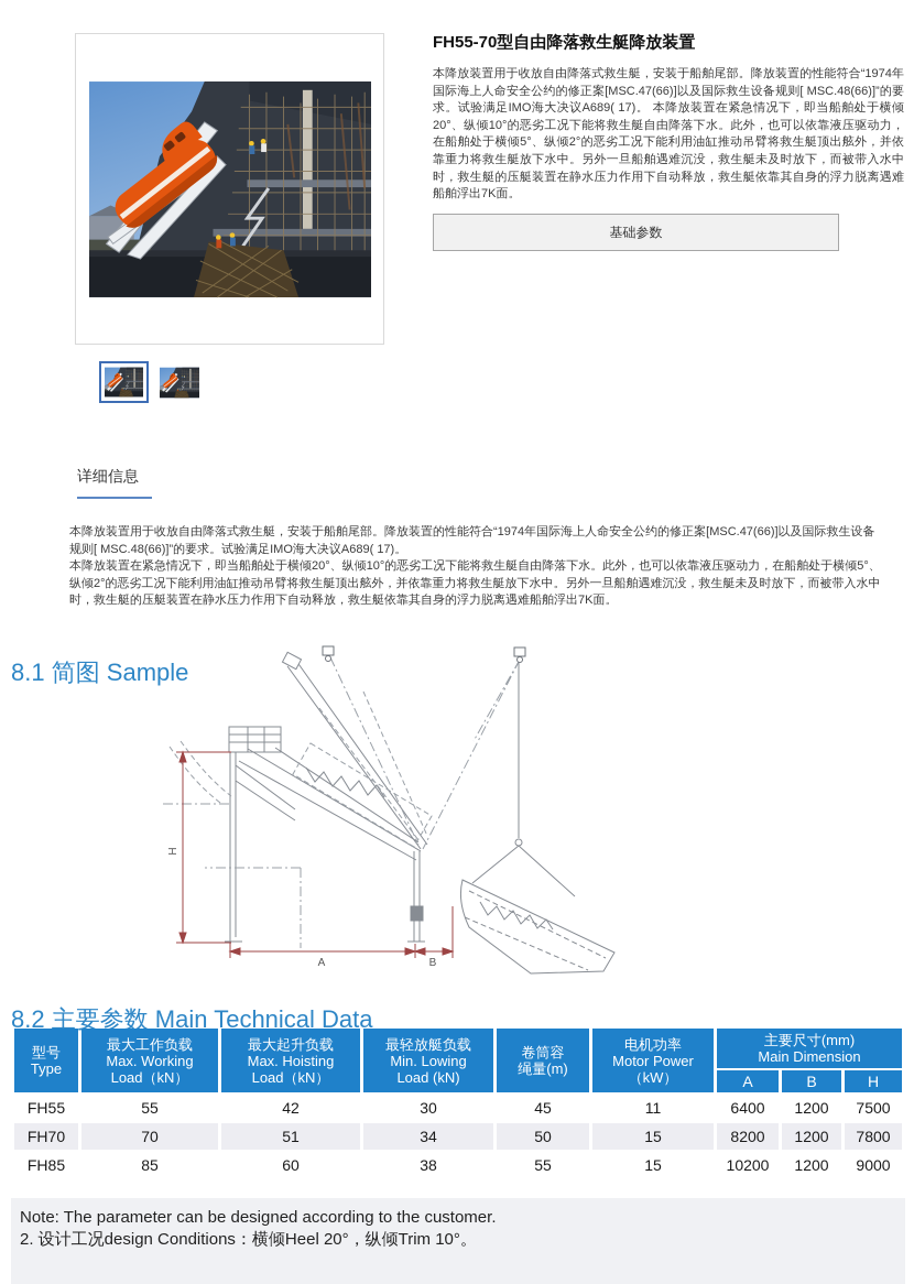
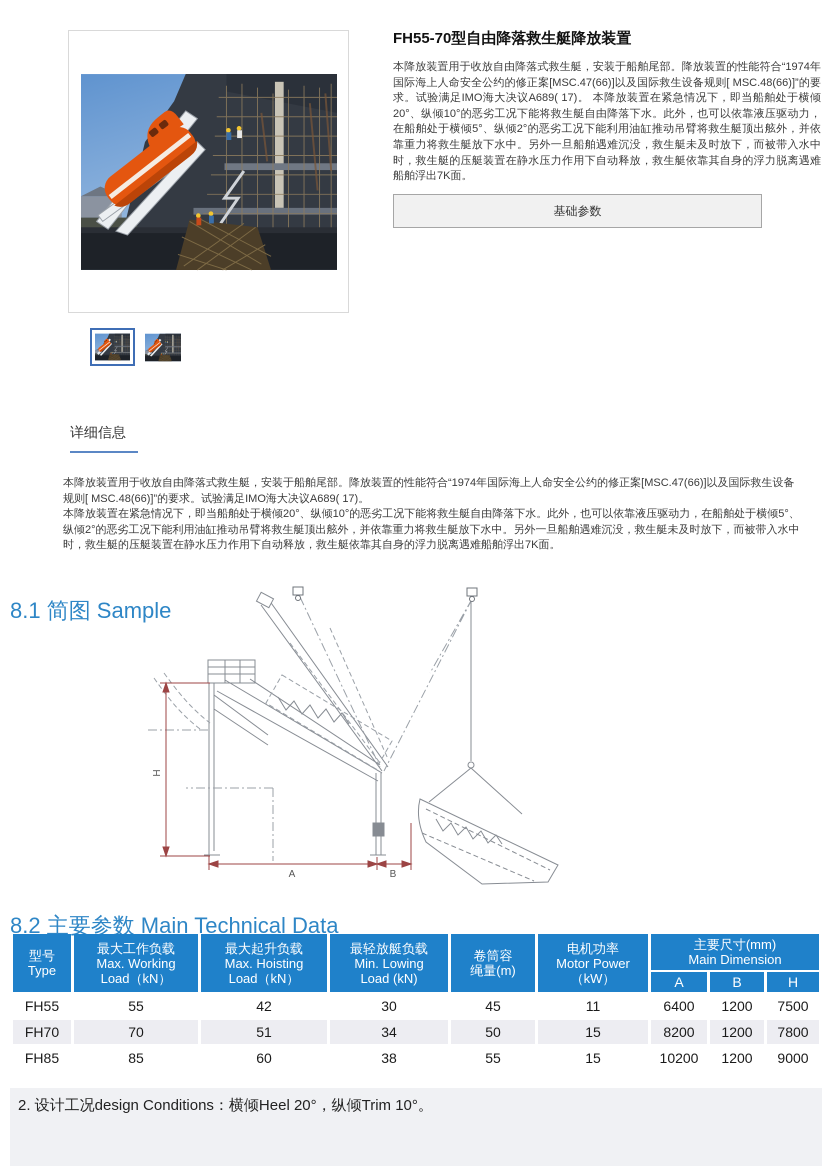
  FH55-70型自由降落救生艇降放装置
  本降放装置用于收放自由降落式救生艇，安装于船舶尾部。降放装置的性能符合“1974年国际海上人命安全公约的修正案[MSC.47(66)]以及国际救生设备规则[ MSC.48(66)]”的要求。试验满足IMO海大决议A689( 17)。 本降放装置在紧急情况下，即当船舶处于横倾20°、纵倾10°的恶劣工况下能将救生艇自由降落下水。此外，也可以依靠液压驱动力，在船舶处于横倾5°、纵倾2°的恶劣工况下能利用油缸推动吊臂将救生艇顶出舷外，并依靠重力将救生艇放下水中。另外一旦船舶遇难沉没，救生艇未及时放下，而被带入水中时，救生艇的压艇装置在静水压力作用下自动释放，救生艇依靠其自身的浮力脱离遇难船舶浮出7K面。
  基础参数
  详细信息
  本降放装置用于收放自由降落式救生艇，安装于船舶尾部。降放装置的性能符合“1974年国际海上人命安全公约的修正案[MSC.47(66)]以及国际救生设备规则[ MSC.48(66)]”的要求。试验满足IMO海大决议A689( 17)。
  本降放装置在紧急情况下，即当船舶处于横倾20°、纵倾10°的恶劣工况下能将救生艇自由降落下水。此外，也可以依靠液压驱动力，在船舶处于横倾5°、纵倾2°的恶劣工况下能利用油缸推动吊臂将救生艇顶出舷外，并依靠重力将救生艇放下水中。另外一旦船舶遇难沉没，救生艇未及时放下，而被带入水中时，救生艇的压艇装置在静水压力作用下自动释放，救生艇依靠其自身的浮力脱离遇难船舶浮出7K面。
  8.1 简图 Sample
  A
  B
  8.2 主要参数 Main Technical Data
  型号 Type	最大工作负载 Max. Working Load（kN）	最大起升负载 Max. Hoisting Load（kN）	最轻放艇负载 Min. Lowing Load (kN)	卷筒容 绳量(m)	电机功率 Motor Power （kW）	主要尺寸(mm) Main Dimension
  A	B	H
  FH55	55	42	30	45	11	6400	1200	7500
  FH70	70	51	34	50	15	8200	1200	7800
  FH85	85	60	38	55	15	10200	1200	9000
- Note: The parameter can be designed according to the customer.
  2. 设计工况design Conditions：横倾Heel 20°，纵倾Trim 10°。
